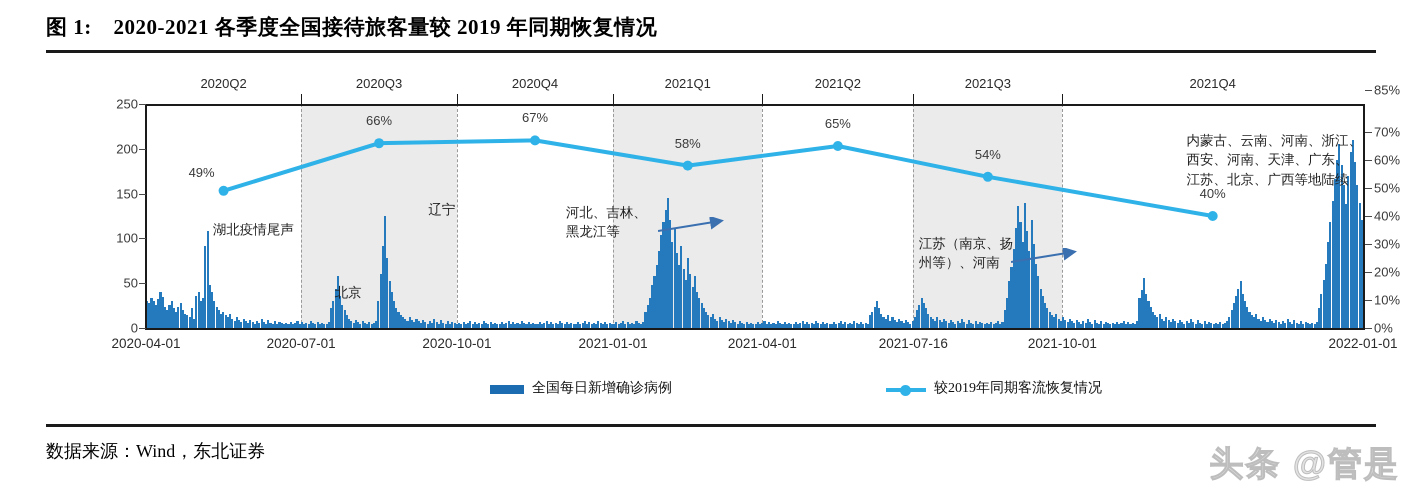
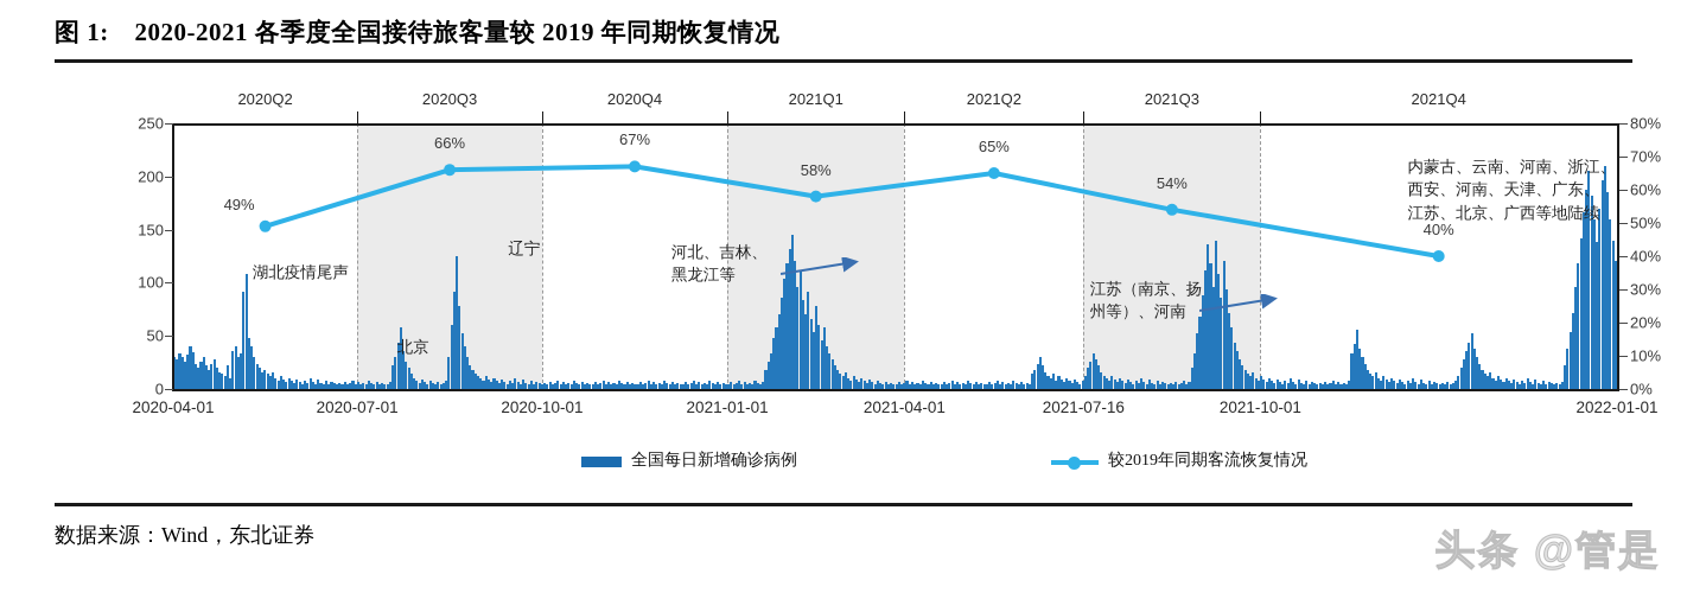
  图 1: 2020-2021 各季度全国接待旅客量较 2019 年同期恢复情况
  2020Q2
  2020Q3
  2020Q4
  2021Q1
  2021Q2
  2021Q3
  2021Q4
  0
  50
  100
  150
  200
  250
  0%
  10%
  20%
  30%
  40%
  50%
  60%
  70%
- 85%
+ 80%
  2020-04-01
  2020-07-01
  2020-10-01
  2021-01-01
  2021-04-01
  2021-07-16
  2021-10-01
  2022-01-01
  49%
  66%
  67%
  58%
  65%
  54%
  40%
  湖北疫情尾声
  北京
  辽宁
  河北、吉林、
  黑龙江等
  江苏（南京、扬
  州等）、河南
  内蒙古、云南、河南、浙江、
  西安、河南、天津、广东、
  江苏、北京、广西等地陆续
  全国每日新增确诊病例
  较2019年同期客流恢复情况
  数据来源：Wind，东北证券
  头条 @管是
